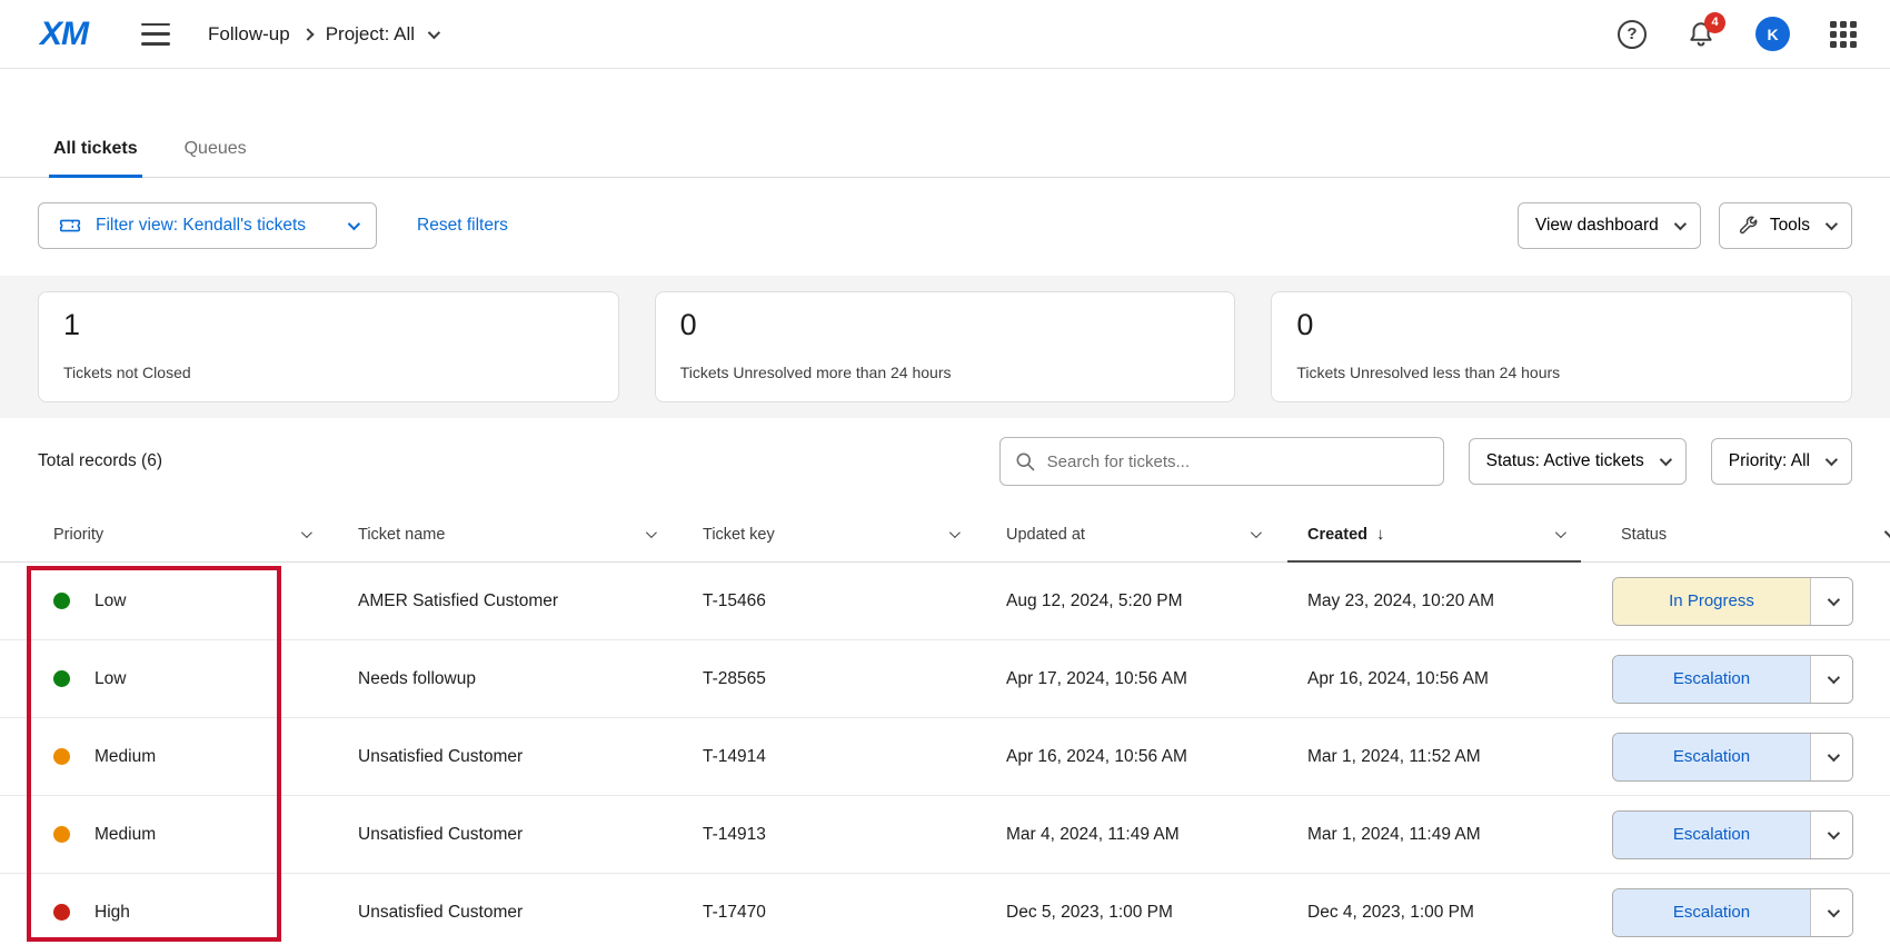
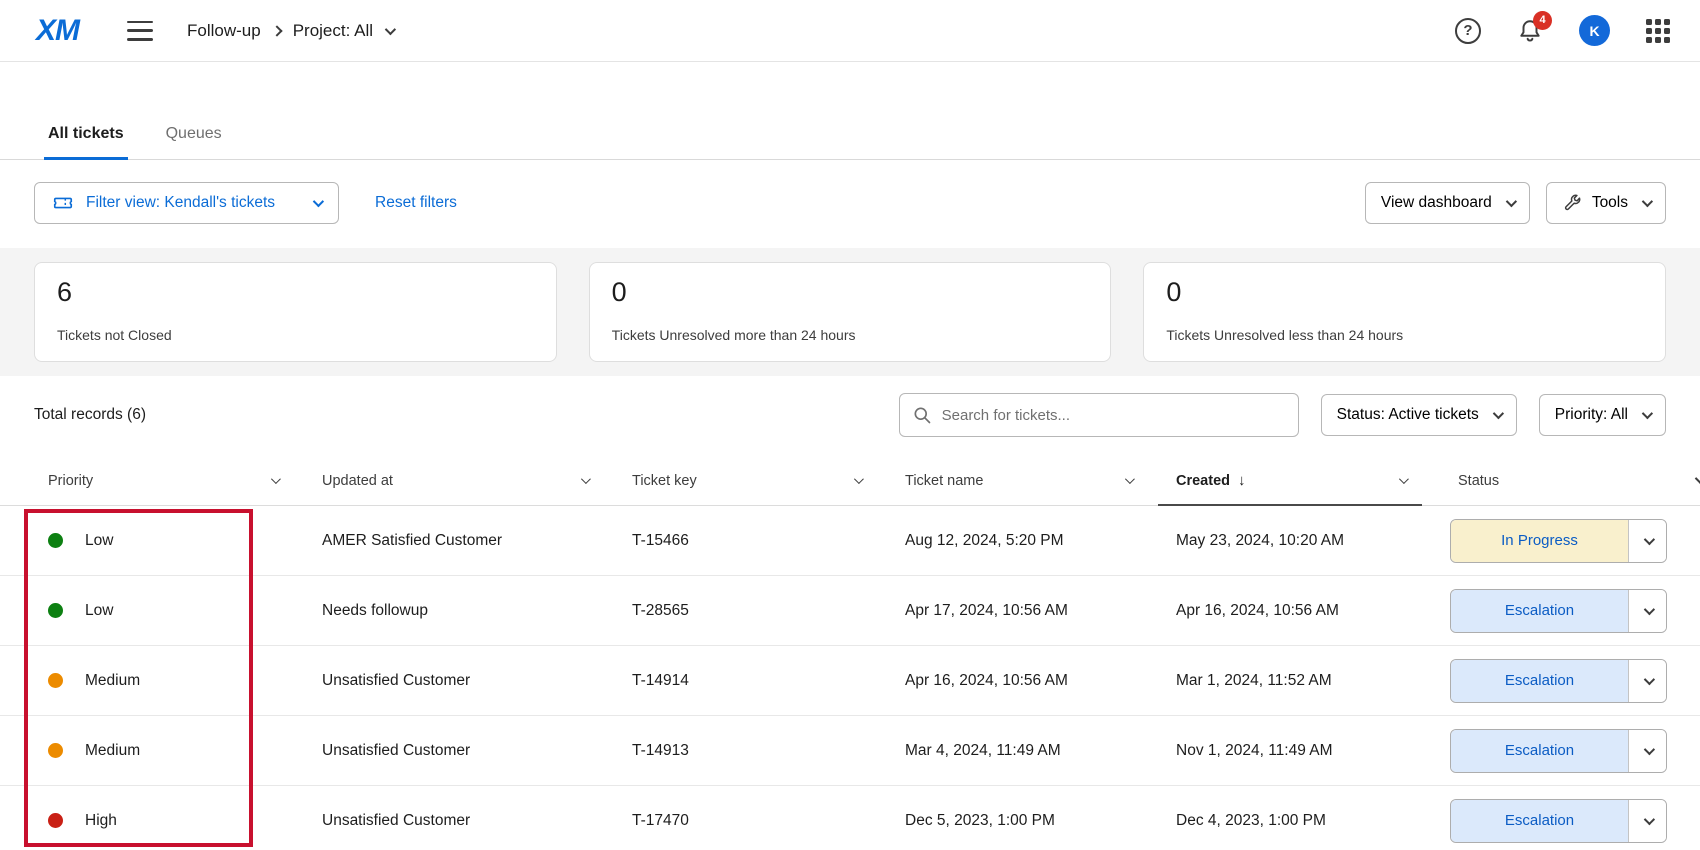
  XM
  Follow-up
  Project: All
  ?
  4
  K
  All tickets
  Queues
  Filter view: Kendall's tickets
  Reset filters
  View dashboard
  Tools
- 1
+ 6
  Tickets not Closed
  0
  Tickets Unresolved more than 24 hours
  0
  Tickets Unresolved less than 24 hours
  Total records (6)
  Search for tickets...
  Status: Active tickets
  Priority: All
  Priority
- Ticket name
+ Updated at
  Ticket key
- Updated at
+ Ticket name
  Created
  ↓
  Status
  Low
  AMER Satisfied Customer
  T-15466
  Aug 12, 2024, 5:20 PM
  May 23, 2024, 10:20 AM
  In Progress
  Low
  Needs followup
  T-28565
  Apr 17, 2024, 10:56 AM
  Apr 16, 2024, 10:56 AM
  Escalation
  Medium
  Unsatisfied Customer
  T-14914
  Apr 16, 2024, 10:56 AM
  Mar 1, 2024, 11:52 AM
  Escalation
  Medium
  Unsatisfied Customer
  T-14913
  Mar 4, 2024, 11:49 AM
- Mar 1, 2024, 11:49 AM
+ Nov 1, 2024, 11:49 AM
  Escalation
  High
  Unsatisfied Customer
  T-17470
  Dec 5, 2023, 1:00 PM
  Dec 4, 2023, 1:00 PM
  Escalation
